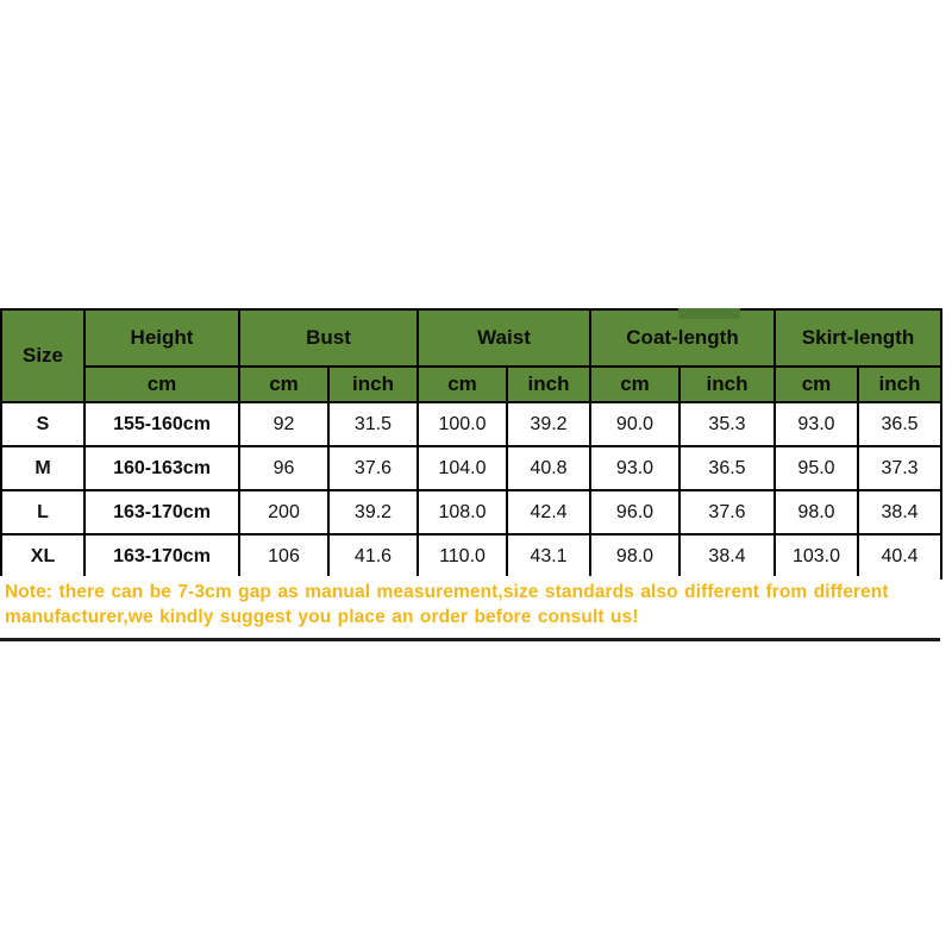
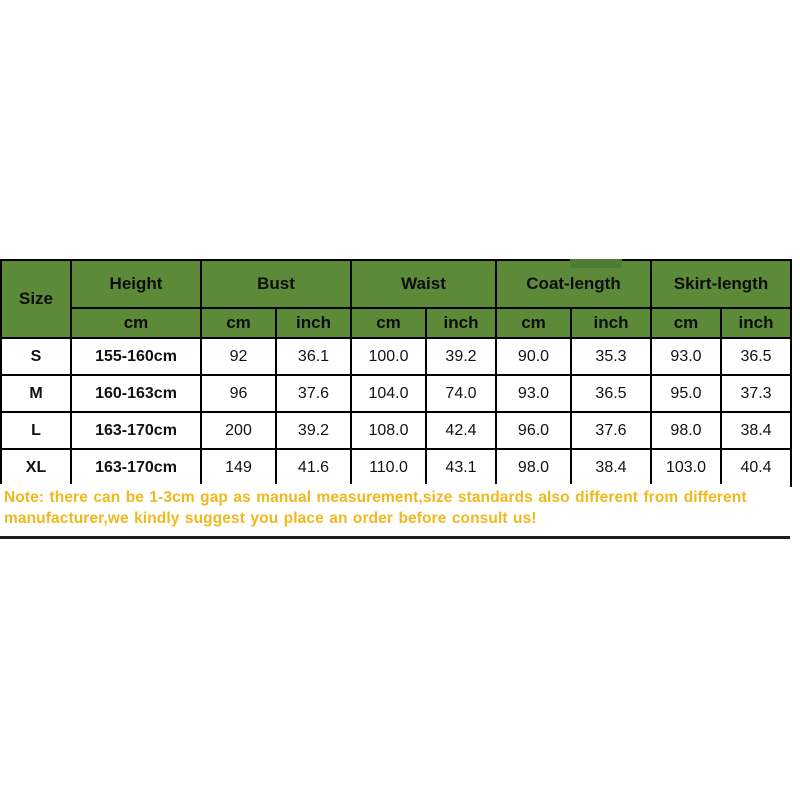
  Size	Height	Bust	Waist	Coat-length	Skirt-length
  cm	cm	inch	cm	inch	cm	inch	cm	inch
- S	155-160cm	92	31.5	100.0	39.2	90.0	35.3	93.0	36.5
+ S	155-160cm	92	36.1	100.0	39.2	90.0	35.3	93.0	36.5
- M	160-163cm	96	37.6	104.0	40.8	93.0	36.5	95.0	37.3
+ M	160-163cm	96	37.6	104.0	74.0	93.0	36.5	95.0	37.3
  L	163-170cm	200	39.2	108.0	42.4	96.0	37.6	98.0	38.4
- XL	163-170cm	106	41.6	110.0	43.1	98.0	38.4	103.0	40.4
+ XL	163-170cm	149	41.6	110.0	43.1	98.0	38.4	103.0	40.4
- Note: there can be 7-3cm gap as manual measurement,size standards also different from different manufacturer,we kindly suggest you place an order before consult us!
+ Note: there can be 1-3cm gap as manual measurement,size standards also different from different manufacturer,we kindly suggest you place an order before consult us!
